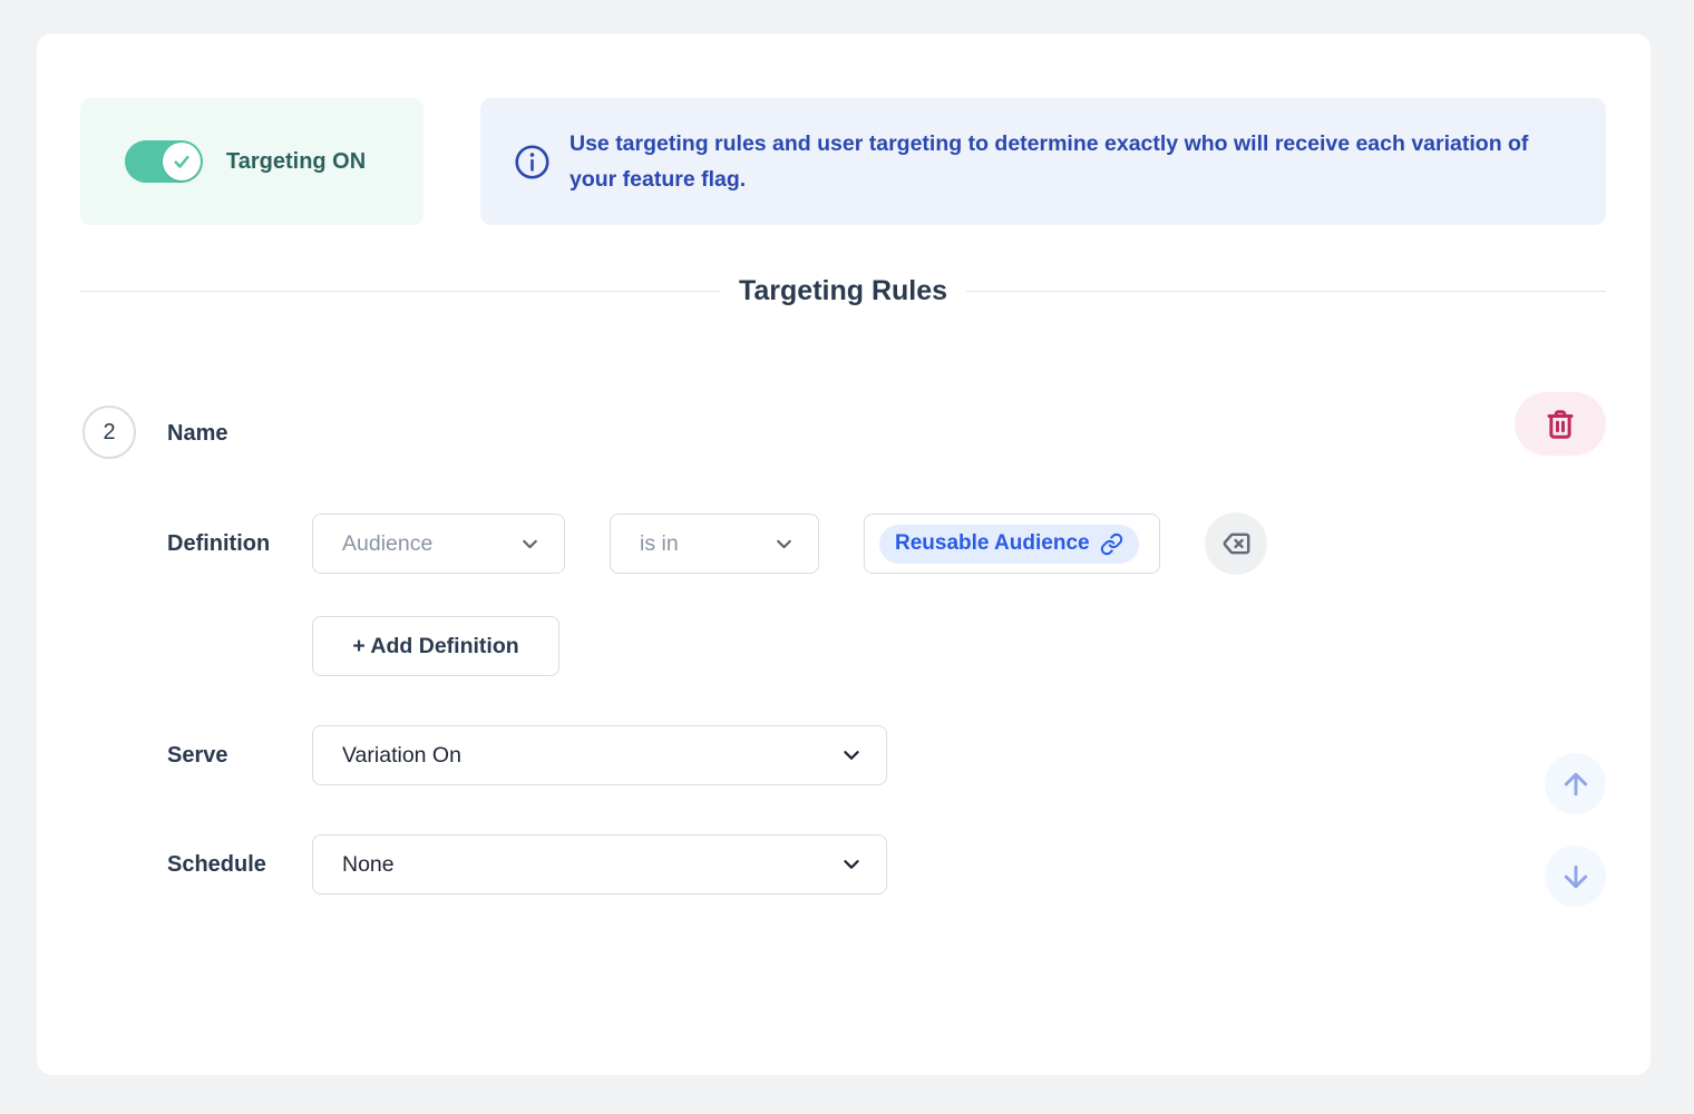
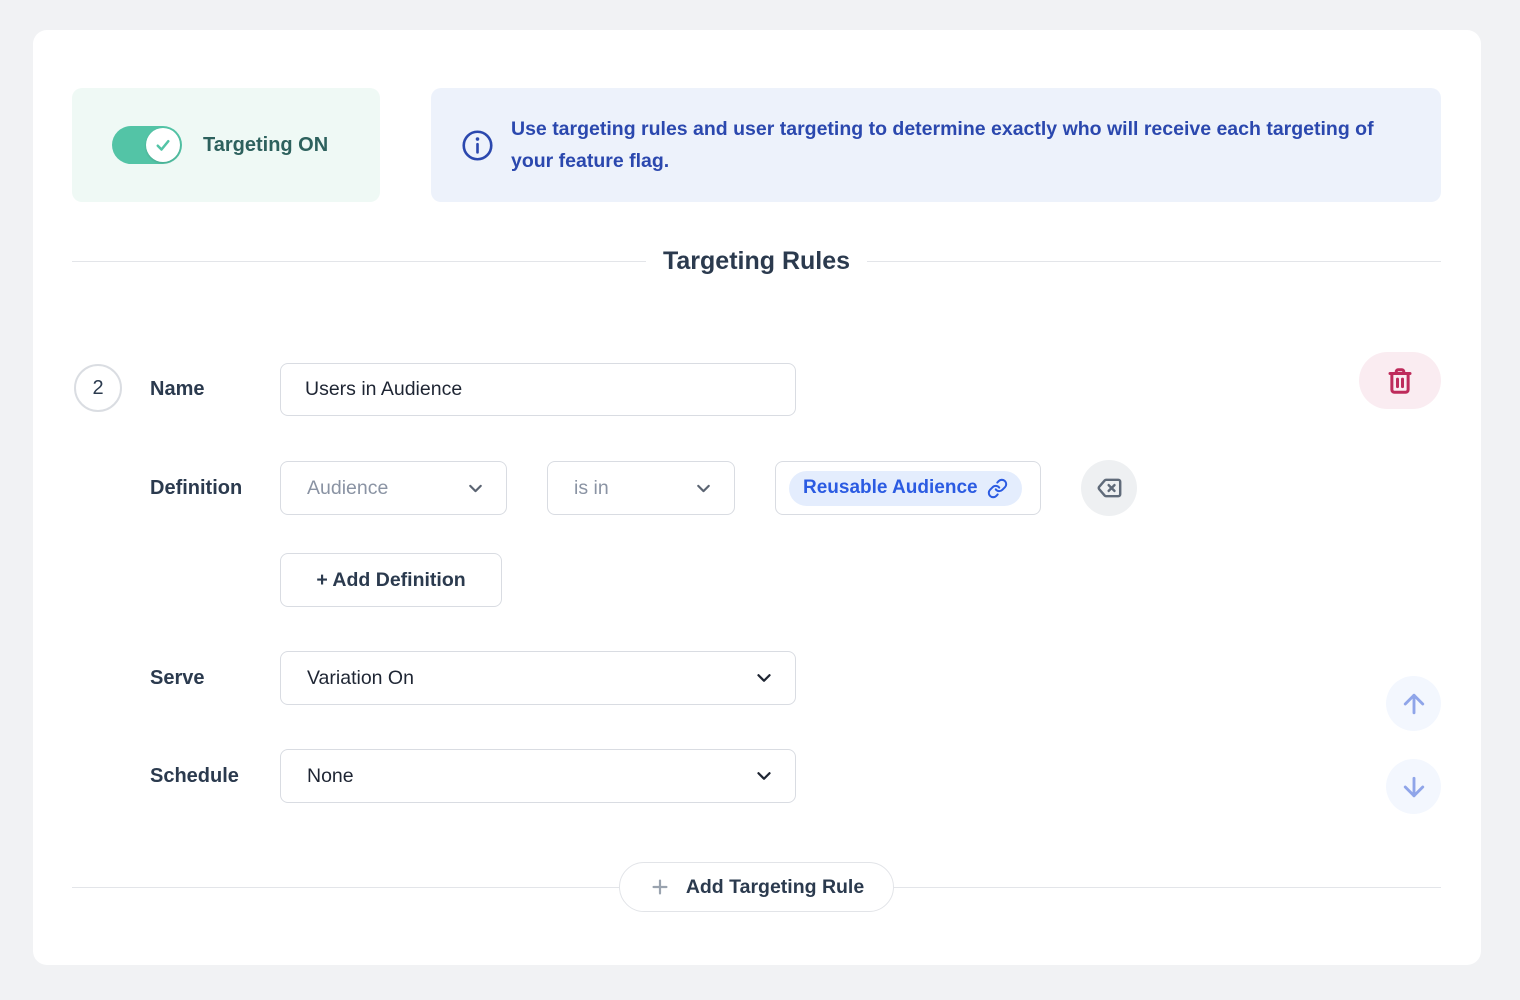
  Targeting ON
- Use targeting rules and user targeting to determine exactly who will receive each variation of your feature flag.
+ Use targeting rules and user targeting to determine exactly who will receive each targeting of your feature flag.
  Targeting Rules
  2
  Name
+ Users in Audience
  Definition
  Audience
  is in
  Reusable Audience
  + Add Definition
  Serve
  Variation On
  Schedule
  None
+ Add Targeting Rule
